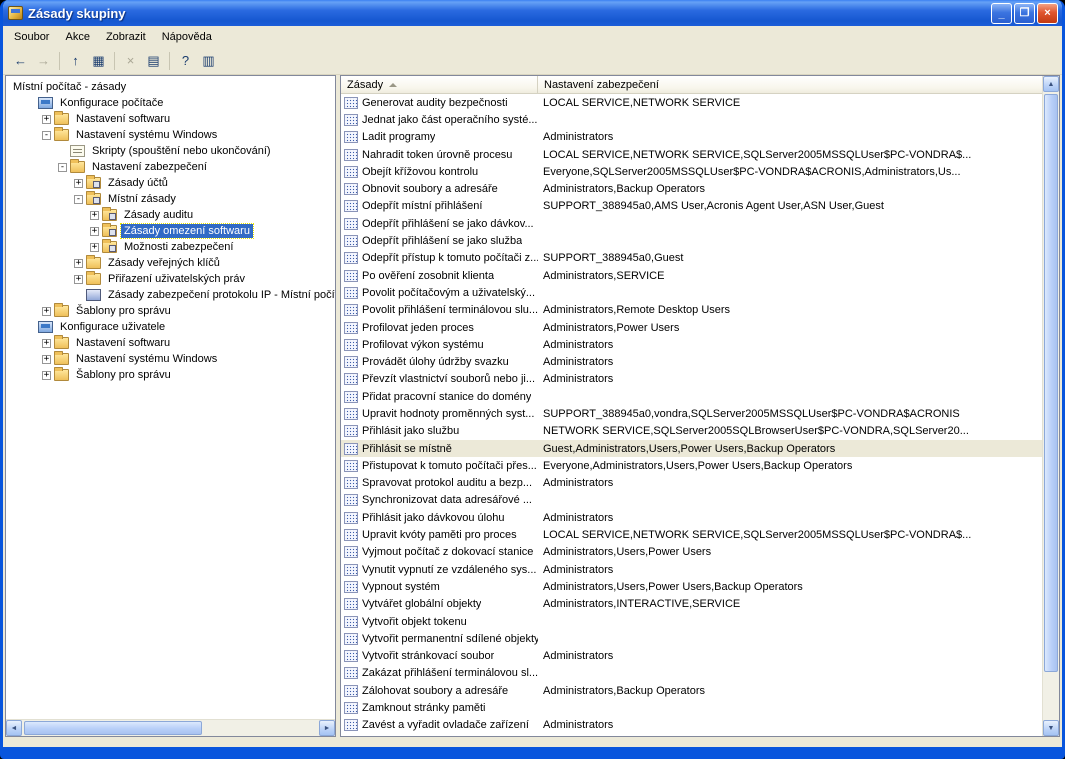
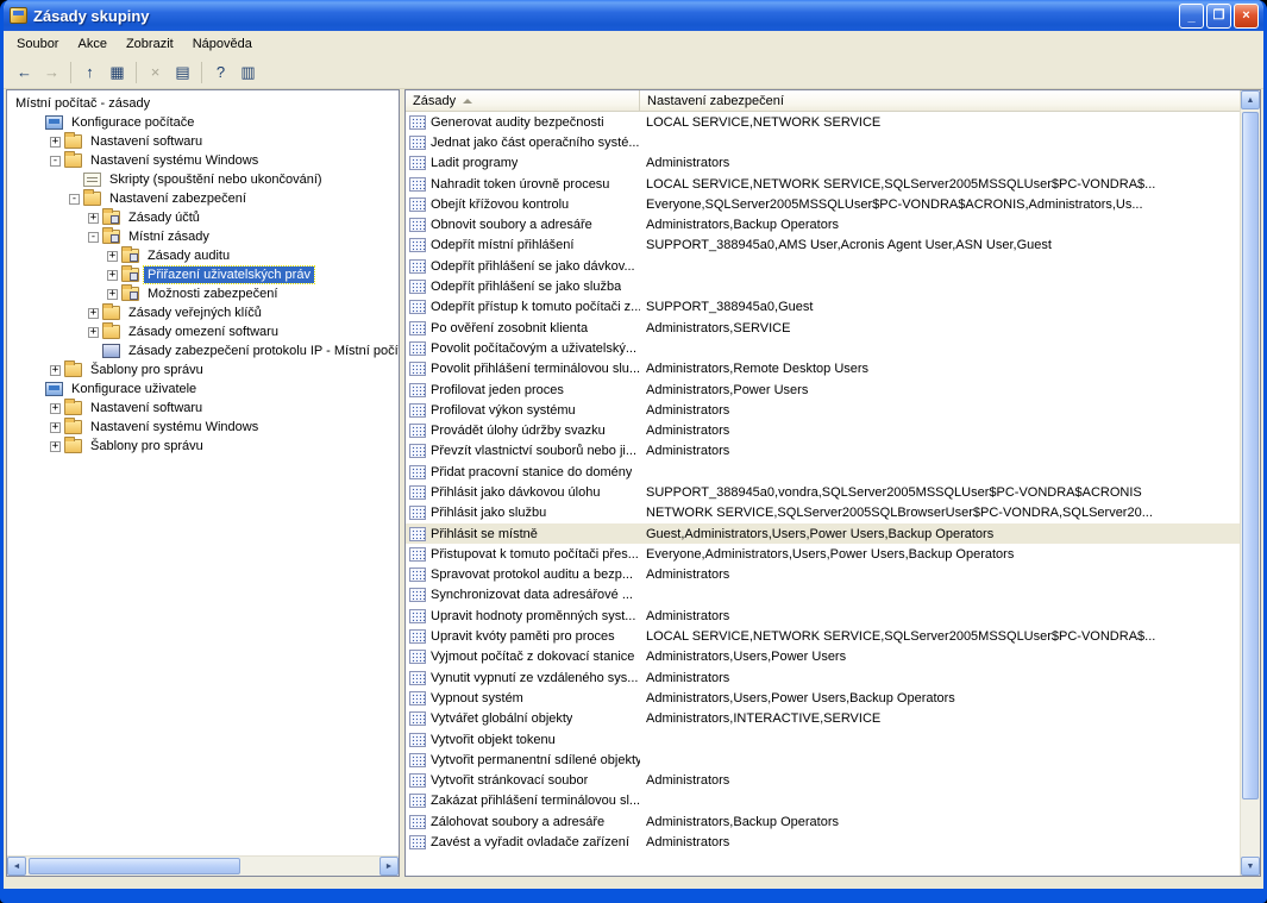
  Zásady skupiny
  _
  ❐
  ×
  Soubor
  Akce
  Zobrazit
  Nápověda
  ←
  →
  ↑
  ▦
  ×
  ▤
  ?
  ▥
  Místní počítač - zásady
  Konfigurace počítače
  +
  Nastavení softwaru
  -
  Nastavení systému Windows
  Skripty (spouštění nebo ukončování)
  -
  Nastavení zabezpečení
  +
  Zásady účtů
  -
  Místní zásady
  +
  Zásady auditu
  +
- Zásady omezení softwaru
+ Přiřazení uživatelských práv
  +
  Možnosti zabezpečení
  +
  Zásady veřejných klíčů
  +
- Přiřazení uživatelských práv
+ Zásady omezení softwaru
  Zásady zabezpečení protokolu IP - Místní počí
  +
  Šablony pro správu
  Konfigurace uživatele
  +
  Nastavení softwaru
  +
  Nastavení systému Windows
  +
  Šablony pro správu
  Zásady
  Nastavení zabezpečení
  Generovat audity bezpečnosti
  LOCAL SERVICE,NETWORK SERVICE
  Jednat jako část operačního systé...
  Ladit programy
  Administrators
  Nahradit token úrovně procesu
  LOCAL SERVICE,NETWORK SERVICE,SQLServer2005MSSQLUser$PC-VONDRA$...
  Obejít křížovou kontrolu
  Everyone,SQLServer2005MSSQLUser$PC-VONDRA$ACRONIS,Administrators,Us...
  Obnovit soubory a adresáře
  Administrators,Backup Operators
  Odepřít místní přihlášení
  SUPPORT_388945a0,AMS User,Acronis Agent User,ASN User,Guest
  Odepřít přihlášení se jako dávkov...
  Odepřít přihlášení se jako služba
  Odepřít přístup k tomuto počítači z...
  SUPPORT_388945a0,Guest
  Po ověření zosobnit klienta
  Administrators,SERVICE
  Povolit počítačovým a uživatelský...
  Povolit přihlášení terminálovou slu...
  Administrators,Remote Desktop Users
  Profilovat jeden proces
  Administrators,Power Users
  Profilovat výkon systému
  Administrators
  Provádět úlohy údržby svazku
  Administrators
  Převzít vlastnictví souborů nebo ji...
  Administrators
  Přidat pracovní stanice do domény
- Upravit hodnoty proměnných syst...
+ Přihlásit jako dávkovou úlohu
  SUPPORT_388945a0,vondra,SQLServer2005MSSQLUser$PC-VONDRA$ACRONIS
  Přihlásit jako službu
  NETWORK SERVICE,SQLServer2005SQLBrowserUser$PC-VONDRA,SQLServer20...
  Přihlásit se místně
  Guest,Administrators,Users,Power Users,Backup Operators
  Přistupovat k tomuto počítači přes...
  Everyone,Administrators,Users,Power Users,Backup Operators
  Spravovat protokol auditu a bezp...
  Administrators
  Synchronizovat data adresářové ...
- Přihlásit jako dávkovou úlohu
+ Upravit hodnoty proměnných syst...
  Administrators
  Upravit kvóty paměti pro proces
  LOCAL SERVICE,NETWORK SERVICE,SQLServer2005MSSQLUser$PC-VONDRA$...
  Vyjmout počítač z dokovací stanice
  Administrators,Users,Power Users
  Vynutit vypnutí ze vzdáleného sys...
  Administrators
  Vypnout systém
  Administrators,Users,Power Users,Backup Operators
  Vytvářet globální objekty
  Administrators,INTERACTIVE,SERVICE
  Vytvořit objekt tokenu
  Vytvořit permanentní sdílené objekty
  Vytvořit stránkovací soubor
  Administrators
  Zakázat přihlášení terminálovou sl...
  Zálohovat soubory a adresáře
  Administrators,Backup Operators
- Zamknout stránky paměti
  Zavést a vyřadit ovladače zařízení
  Administrators
